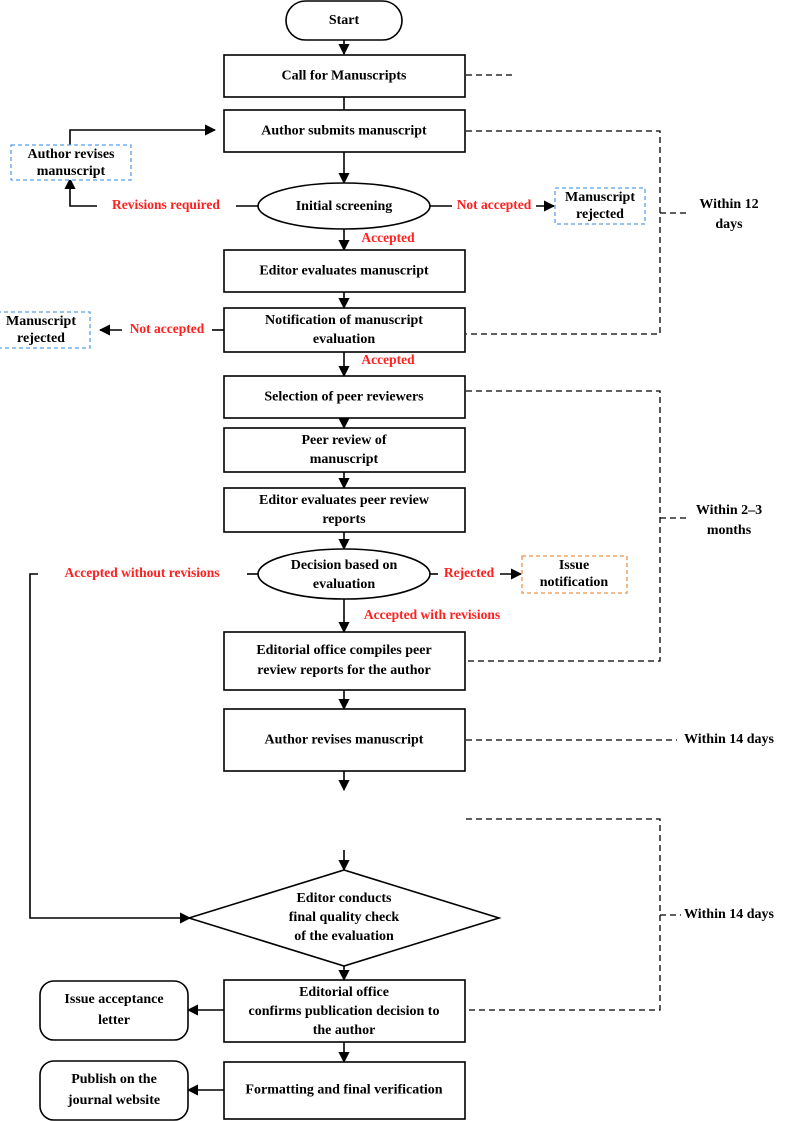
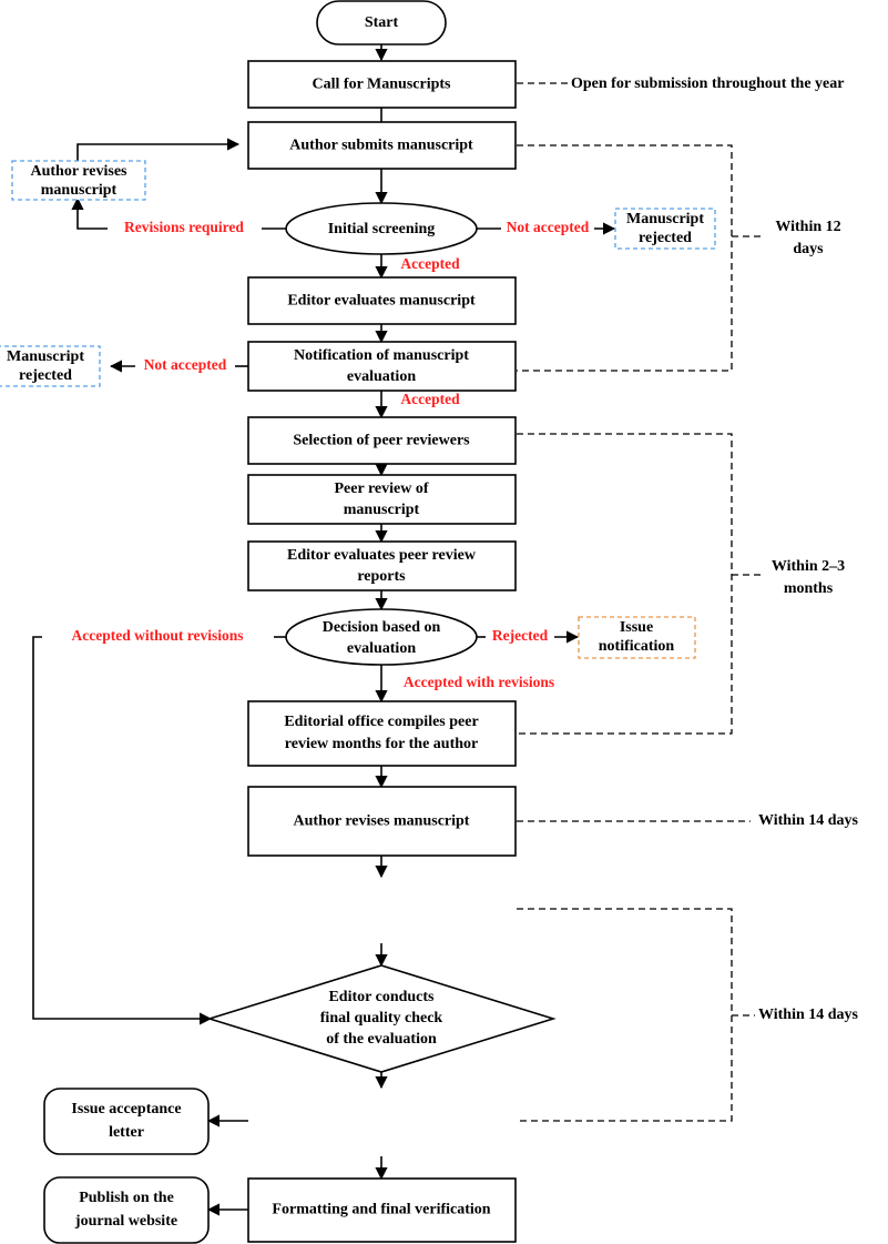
  Start
  Call for Manuscripts
+ Open for submission throughout the year
  Author submits manuscript
  Author revises
  manuscript
  Initial screening
  Revisions required
  Not accepted
  Accepted
  Manuscript
  rejected
  Within 12
  days
  Editor evaluates manuscript
  Notification of manuscript
  evaluation
  Not accepted
  Accepted
  Manuscript
  rejected
  Selection of peer reviewers
  Peer review of
  manuscript
  Editor evaluates peer review
  reports
  Decision based on
  evaluation
  Accepted without revisions
  Rejected
  Accepted with revisions
  Issue
  notification
  Within 2–3
  months
  Editorial office compiles peer
- review reports for the author
+ review months for the author
  Author revises manuscript
  Within 14 days
  Editor conducts
  final quality check
  of the evaluation
  Within 14 days
- Editorial office
- confirms publication decision to
- the author
  Issue acceptance
  letter
  Formatting and final verification
  Publish on the
  journal website
